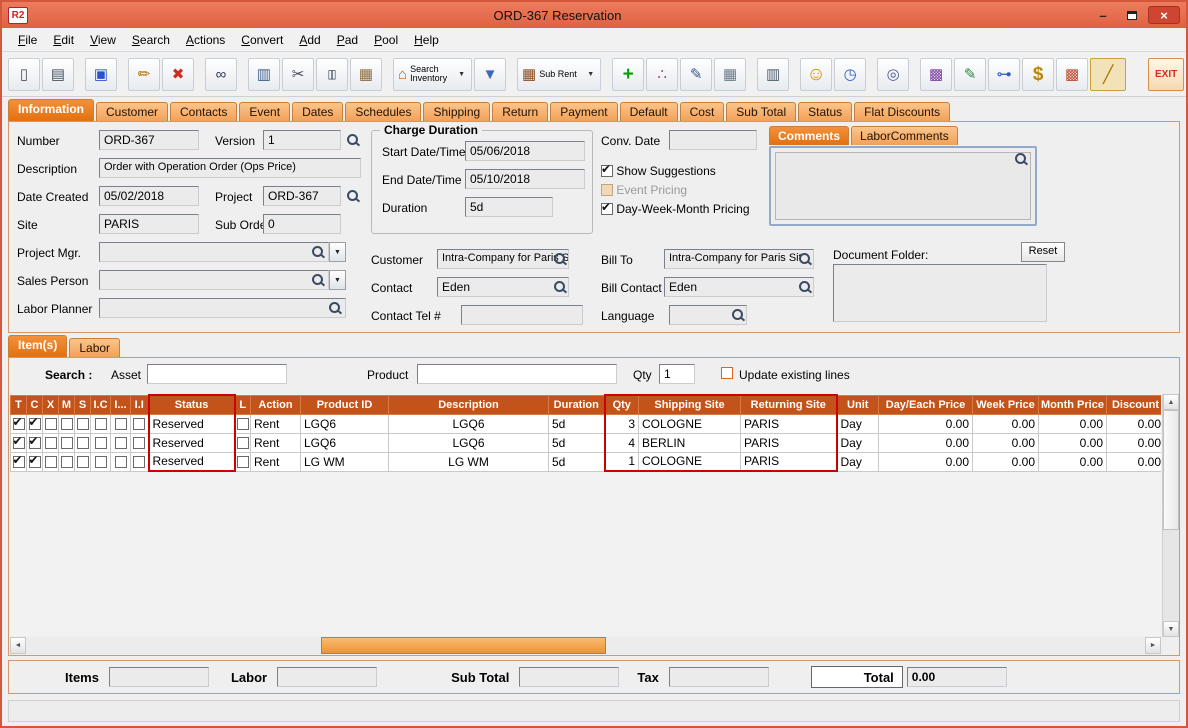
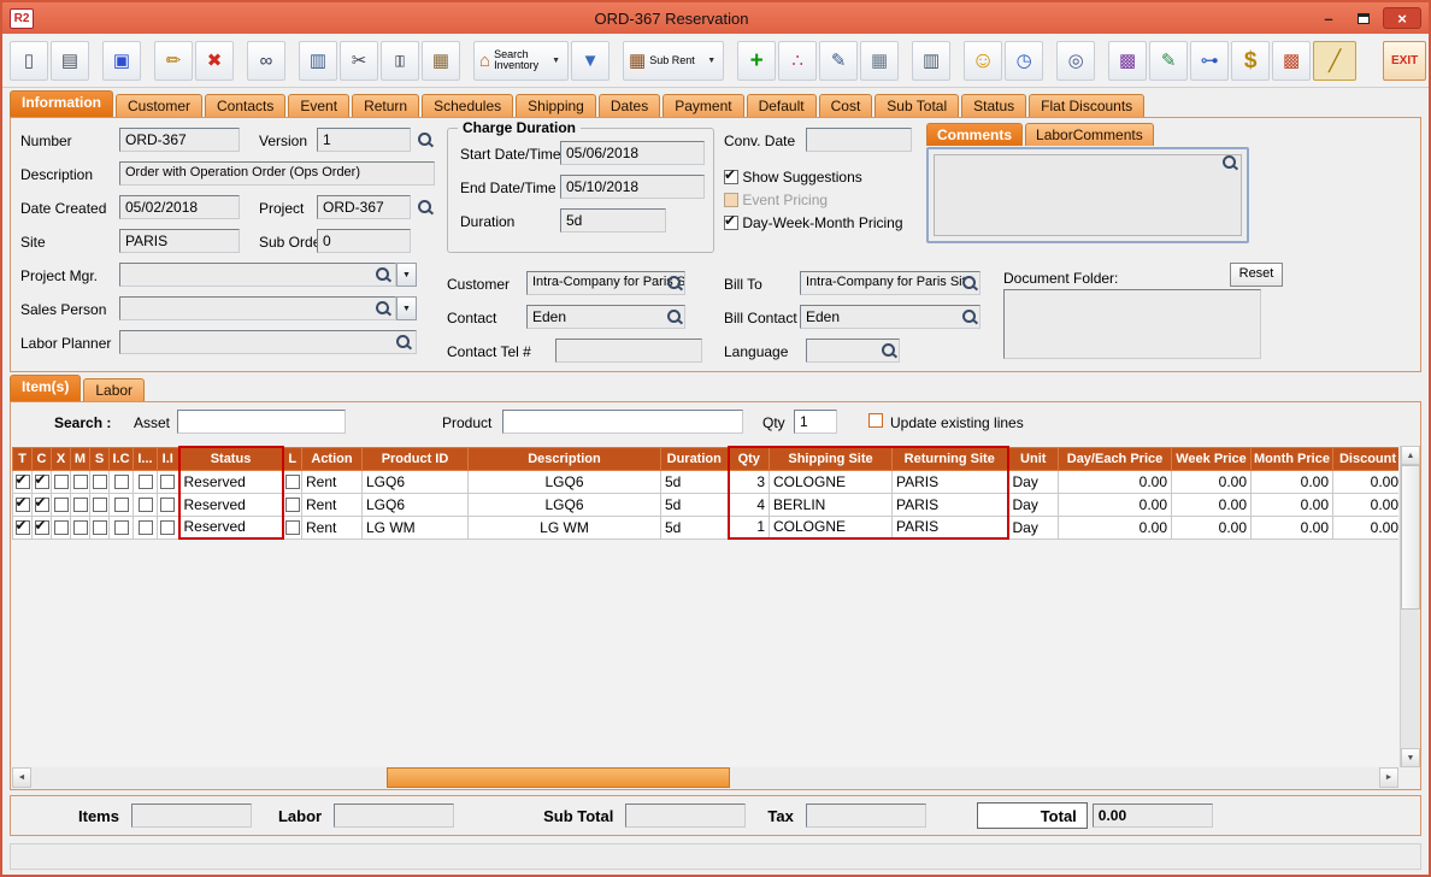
  R2
  ORD-367 Reservation
  –
  ×
- File
- Edit
- View
- Search
- Actions
- Convert
- Add
- Pad
- Pool
- Help
  ▯
  ▤
  ▣
  ✏
  ✖
  ∞
  ▥
  ✂
  ▯▯
  ▦
  ⌂
  Search Inventory
  ▼
  ▦
  Sub Rent
  +
  ∴
  ✎
  ▦
  ▥
  ☺
  ◷
  ◎
  ▩
  ✎
  ⊶
  $
  ▩
  ╱
  EXIT
  Information
  Customer
  Contacts
  Event
- Dates
+ Return
  Schedules
  Shipping
- Return
+ Dates
  Payment
  Default
  Cost
  Sub Total
  Status
  Flat Discounts
  Number
  ORD-367
  Version
  1
  Description
- Order with Operation Order (Ops Price)
+ Order with Operation Order (Ops Order)
  Date Created
  05/02/2018
  Project
  ORD-367
  Site
  PARIS
  0
  Project Mgr.
  Sales Person
  Labor Planner
  Charge Duration
  Start Date/Time
  05/06/2018
  End Date/Time
  05/10/2018
  Duration
  5d
  Conv. Date
  Show Suggestions
  Event Pricing
  Day-Week-Month Pricing
  Customer
  Intra-Company for Par
  Bill To
  Intra-Company for Paris S
  Contact
  Eden
  Bill Contact
  Eden
  Contact Tel #
  Language
  Comments LaborComments
  Document Folder:
  Reset
  Item(s)
  Labor
  Search :
  Asset
  Product
  Qty
  1
  Update existing lines
  T	C	X	M	S	I.C	I...	I.I	Status	L	Action	Product ID	Description	Duration	Qty	Shipping Site	Returning Site	Unit	Day/Each Price	Week Price	Month Price	Discount
  								Reserved		Rent	LGQ6	LGQ6	5d	3	COLOGNE	PARIS	Day	0.00	0.00	0.00	0.00
  								Reserved		Rent	LGQ6	LGQ6	5d	4	BERLIN	PARIS	Day	0.00	0.00	0.00	0.00
  								Reserved		Rent	LG WM	LG WM	5d	1	COLOGNE	PARIS	Day	0.00	0.00	0.00	0.00
  Items
  Labor
  Sub Total
  Tax
  Total
  0.00
